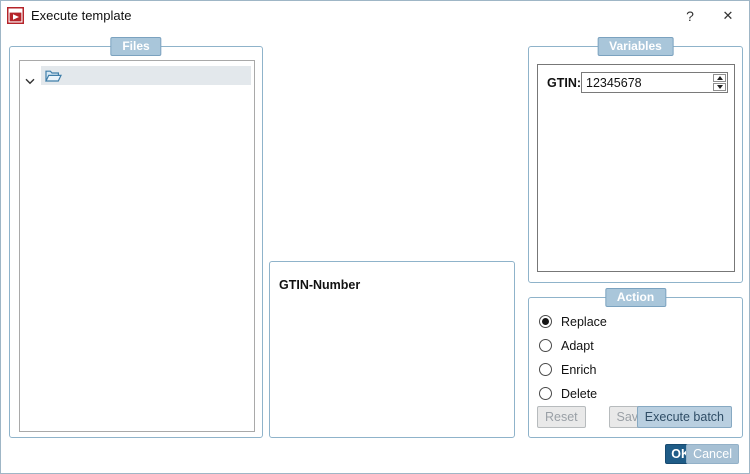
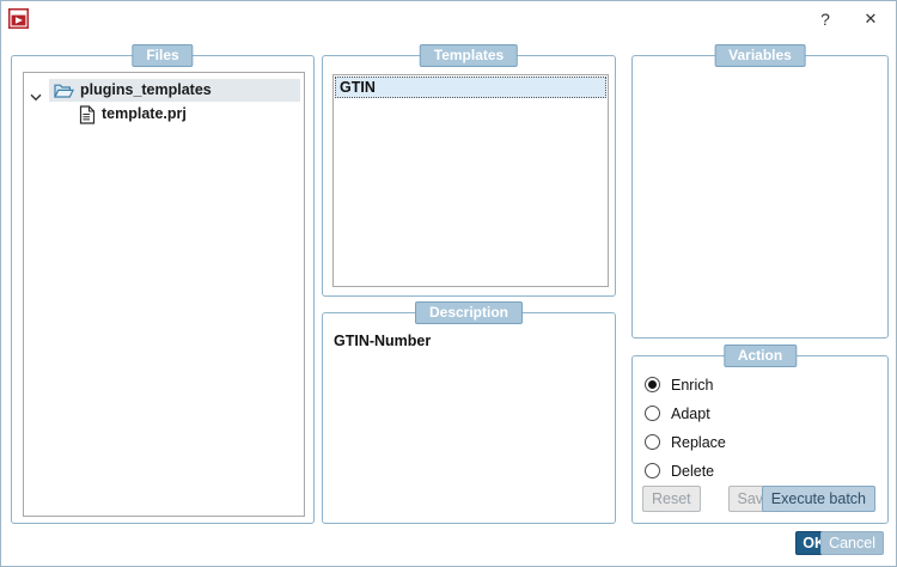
- Execute template
  ?
  ✕
  Files
+ plugins_templates
+ template.prj
+ Templates
+ GTIN
+ Description
  GTIN-Number
  Variables
- GTIN:
- 12345678
  Action
- Replace
+ Enrich
  Adapt
- Enrich
+ Replace
  Delete
  Reset
  Sav
  Execute batch
  Cancel
